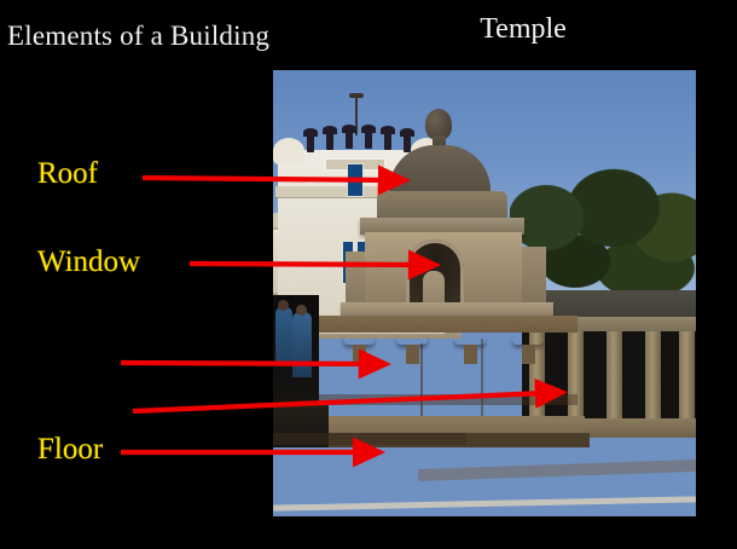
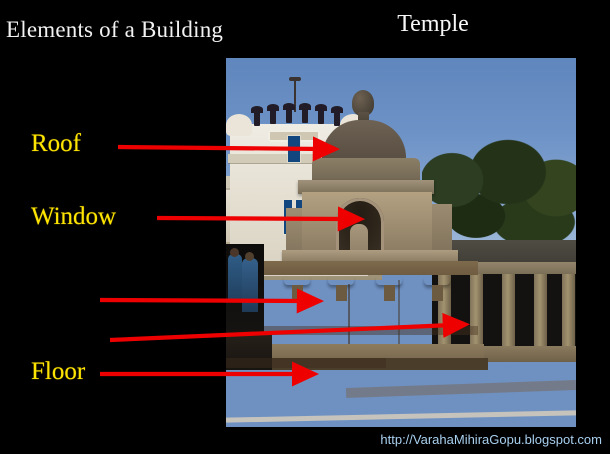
  Elements of a Building
  Temple
  Roof
  Window
  Floor
+ http://VarahaMihiraGopu.blogspot.com
